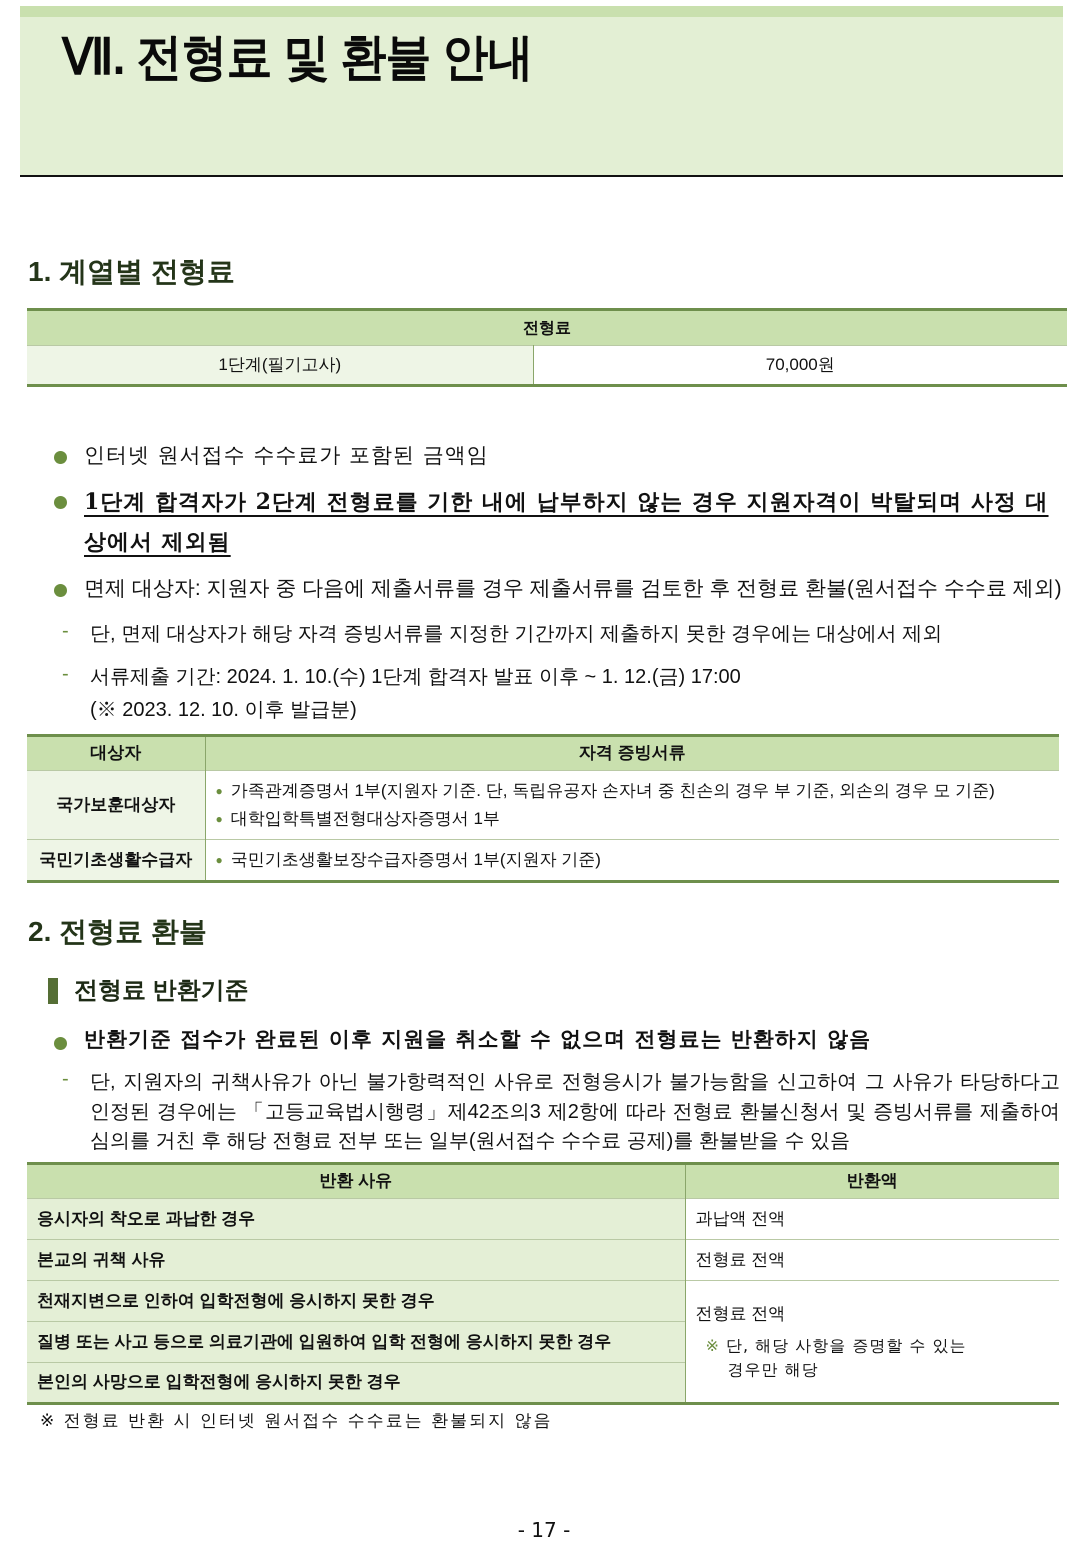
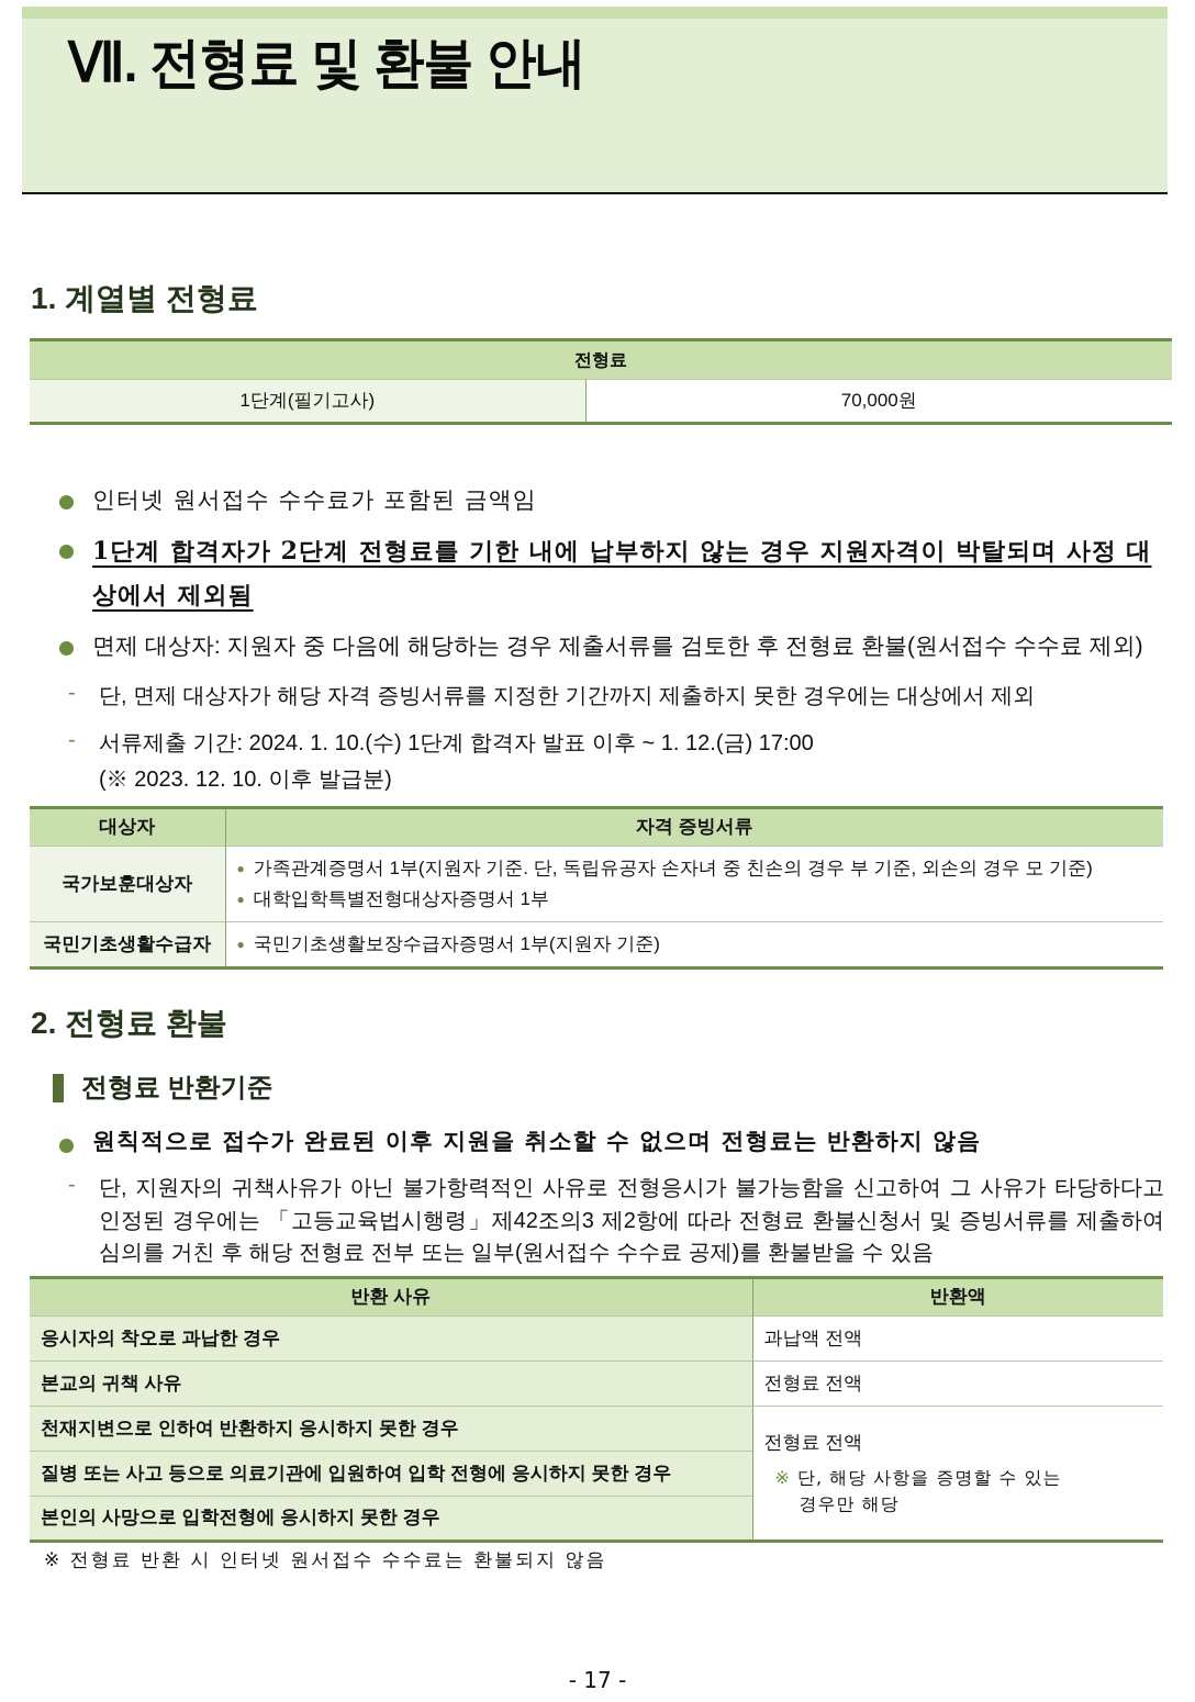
  Ⅶ. 전형료 및 환불 안내
  1. 계열별 전형료
  전형료
  1단계(필기고사)	70,000원
  인터넷 원서접수 수수료가 포함된 금액임
  1단계 합격자가 2단계 전형료를 기한 내에 납부하지 않는 경우 지원자격이 박탈되며 사정 대상에서 제외됨
- 면제 대상자: 지원자 중 다음에 제출서류를 경우 제출서류를 검토한 후 전형료 환불(원서접수 수수료 제외)
+ 면제 대상자: 지원자 중 다음에 해당하는 경우 제출서류를 검토한 후 전형료 환불(원서접수 수수료 제외)
  -
  단, 면제 대상자가 해당 자격 증빙서류를 지정한 기간까지 제출하지 못한 경우에는 대상에서 제외
  -
  서류제출 기간: 2024. 1. 10.(수) 1단계 합격자 발표 이후 ~ 1. 12.(금) 17:00
  (※ 2023. 12. 10. 이후 발급분)
  대상자	자격 증빙서류
  국가보훈대상자	● 가족관계증명서 1부(지원자 기준. 단, 독립유공자 손자녀 중 친손의 경우 부 기준, 외손의 경우 모 기준) ● 대학입학특별전형대상자증명서 1부
  국민기초생활수급자	● 국민기초생활보장수급자증명서 1부(지원자 기준)
  2. 전형료 환불
  전형료 반환기준
- 반환기준 접수가 완료된 이후 지원을 취소할 수 없으며 전형료는 반환하지 않음
+ 원칙적으로 접수가 완료된 이후 지원을 취소할 수 없으며 전형료는 반환하지 않음
  -
  단, 지원자의 귀책사유가 아닌 불가항력적인 사유로 전형응시가 불가능함을 신고하여 그 사유가 타당하다고 인정된 경우에는 「고등교육법시행령」제42조의3 제2항에 따라 전형료 환불신청서 및 증빙서류를 제출하여 심의를 거친 후 해당 전형료 전부 또는 일부(원서접수 수수료 공제)를 환불받을 수 있음
  반환 사유	반환액
  응시자의 착오로 과납한 경우	과납액 전액
  본교의 귀책 사유	전형료 전액
- 천재지변으로 인하여 입학전형에 응시하지 못한 경우	전형료 전액 ※ 단, 해당 사항을 증명할 수 있는 경우만 해당
+ 천재지변으로 인하여 반환하지 응시하지 못한 경우	전형료 전액 ※ 단, 해당 사항을 증명할 수 있는 경우만 해당
  질병 또는 사고 등으로 의료기관에 입원하여 입학 전형에 응시하지 못한 경우
  본인의 사망으로 입학전형에 응시하지 못한 경우
  ※ 전형료 반환 시 인터넷 원서접수 수수료는 환불되지 않음
  - 17 -
